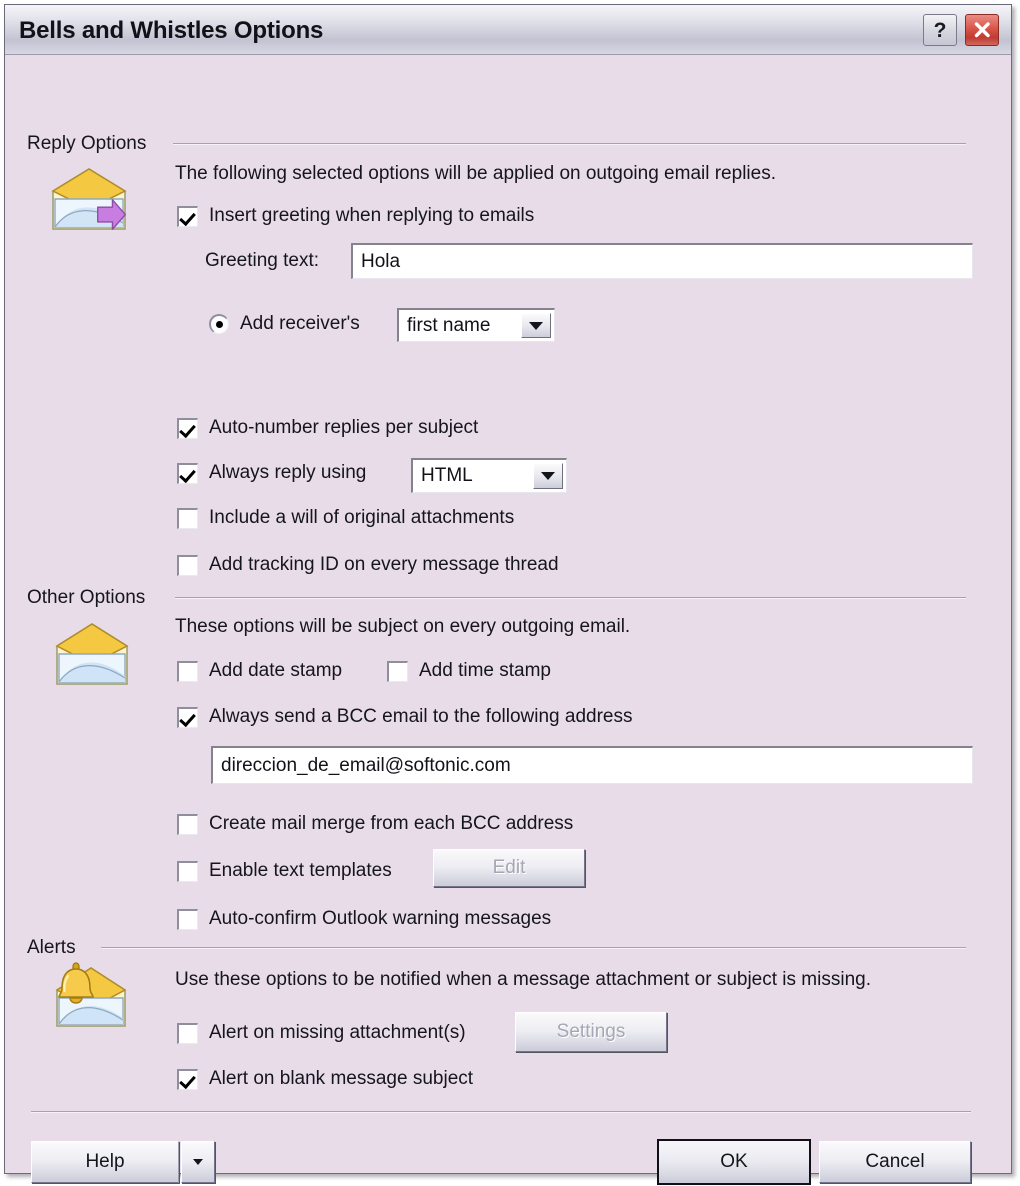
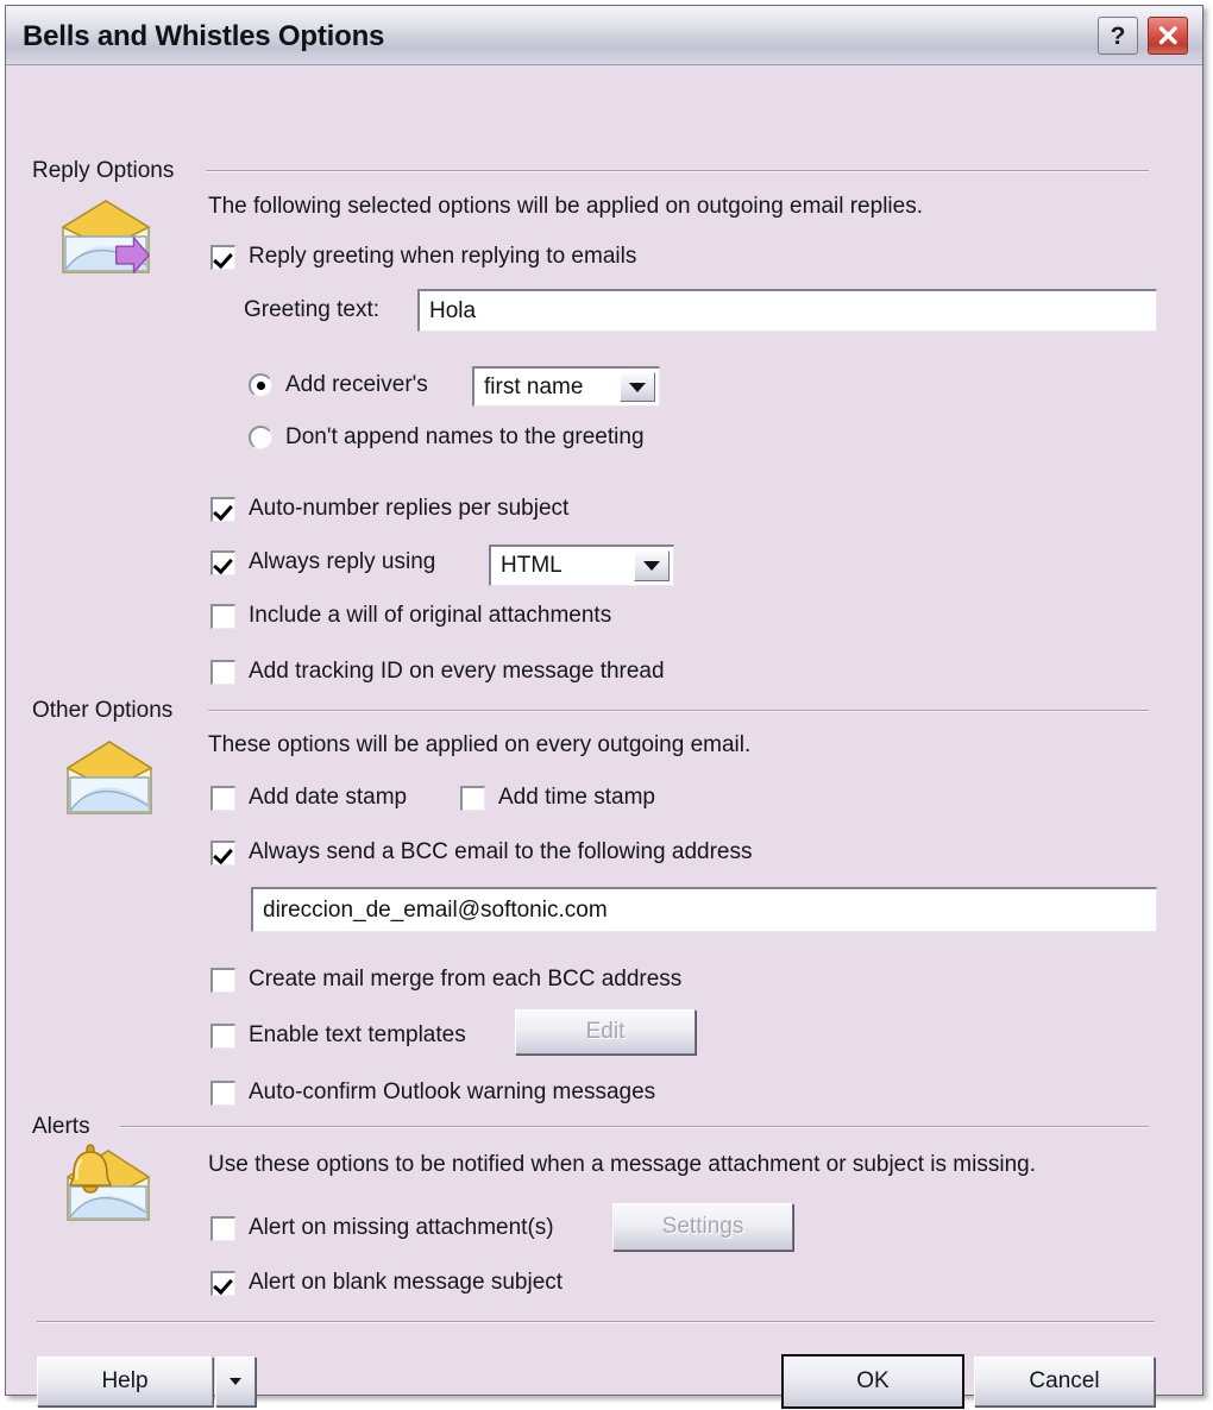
  Bells and Whistles Options
  ?
  Reply Options
  The following selected options will be applied on outgoing email replies.
- Insert greeting when replying to emails
+ Reply greeting when replying to emails
  Greeting text:
  Hola
  Add receiver's
  first name
+ Don't append names to the greeting
  Auto-number replies per subject
  Always reply using
  HTML
  Include a will of original attachments
  Add tracking ID on every message thread
  Other Options
- These options will be subject on every outgoing email.
+ These options will be applied on every outgoing email.
  Add date stamp
  Add time stamp
  Always send a BCC email to the following address
  direccion_de_email@softonic.com
  Create mail merge from each BCC address
  Enable text templates
  Edit
  Auto-confirm Outlook warning messages
  Alerts
  Use these options to be notified when a message attachment or subject is missing.
  Alert on missing attachment(s)
  Settings
  Alert on blank message subject
  Help
  OK
  Cancel
